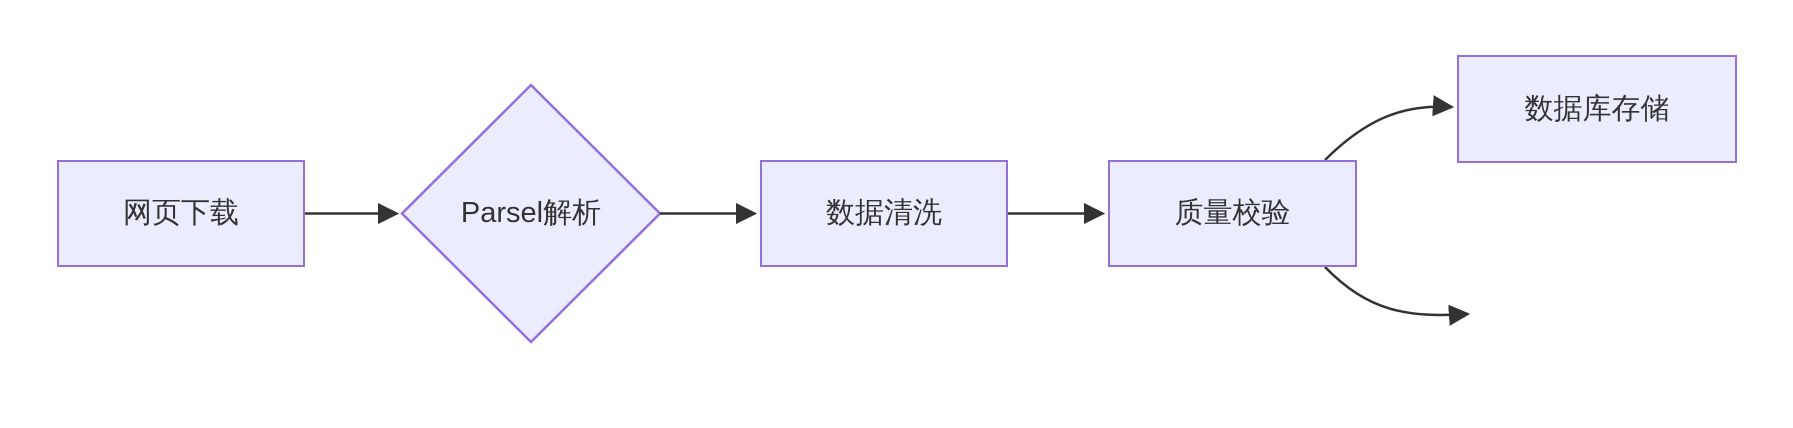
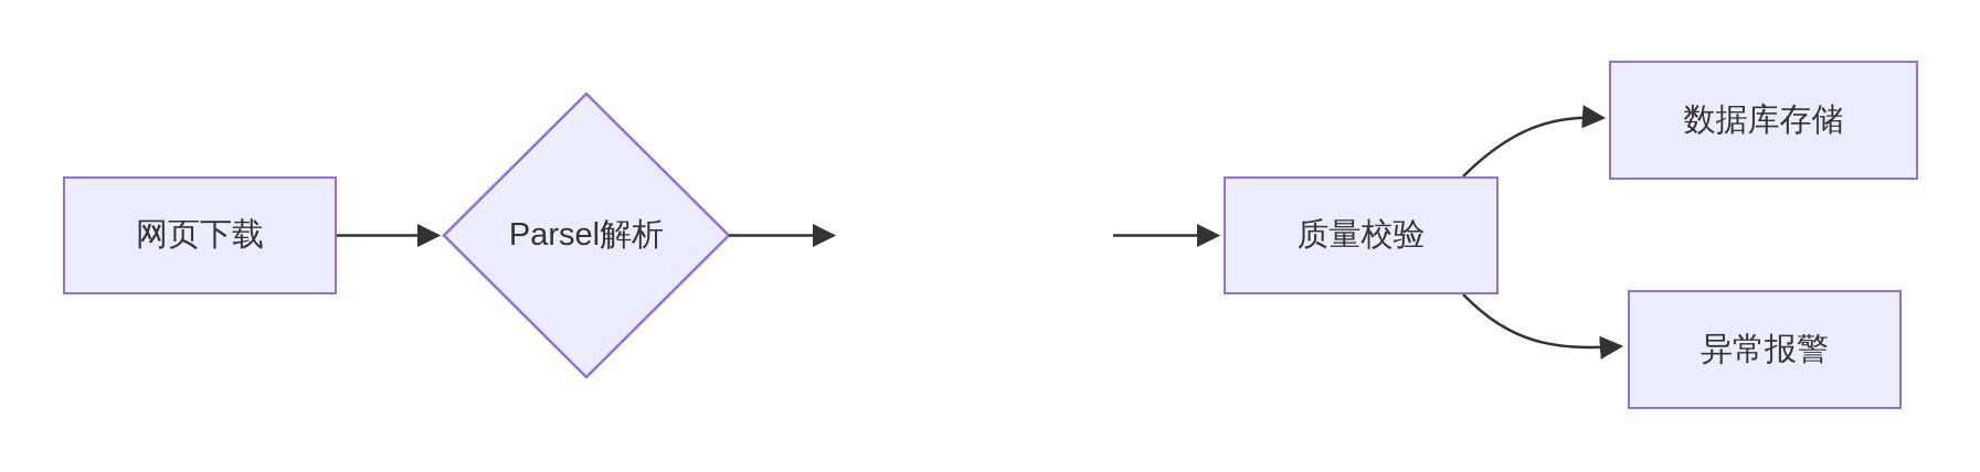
  网页下载
  Parsel解析
- 数据清洗
  质量校验
  数据库存储
+ 异常报警
